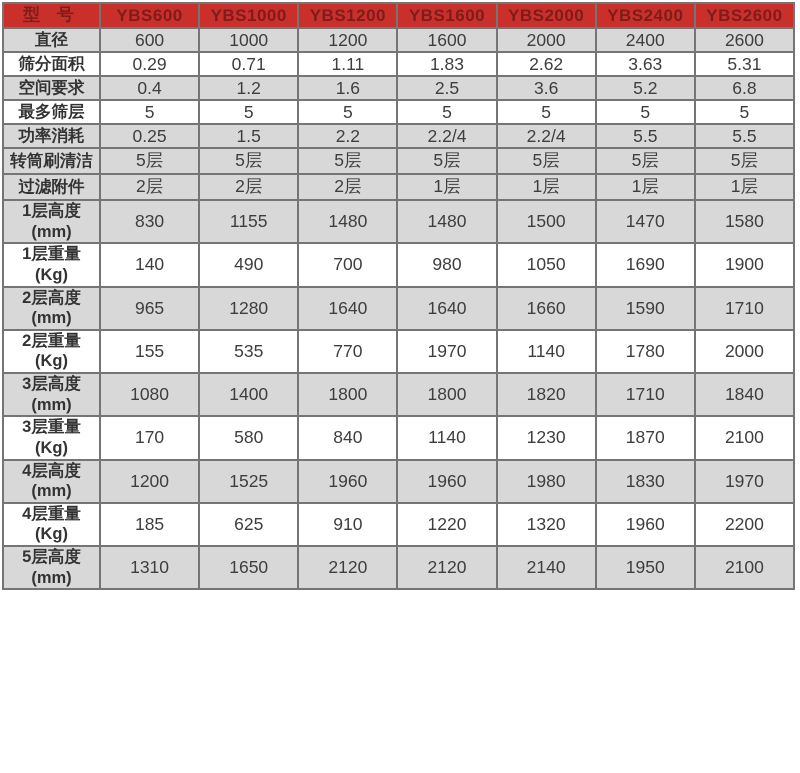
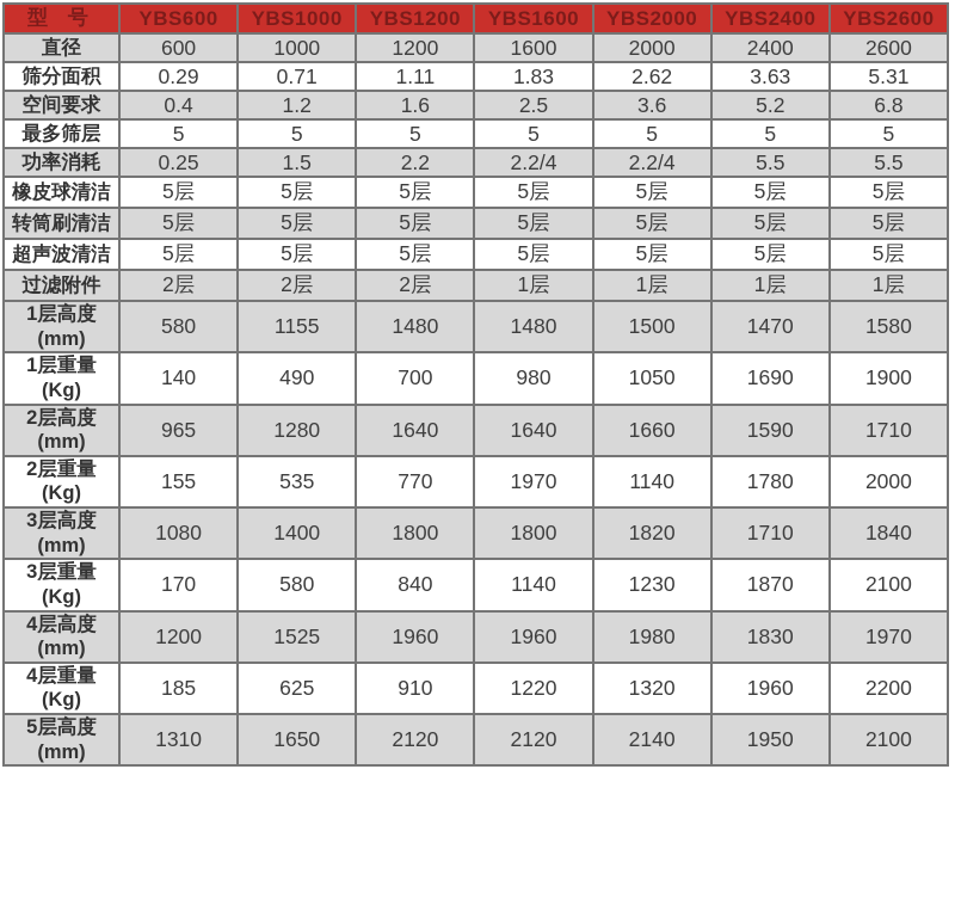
  型 号	YBS600	YBS1000	YBS1200	YBS1600	YBS2000	YBS2400	YBS2600
  直径	600	1000	1200	1600	2000	2400	2600
  筛分面积	0.29	0.71	1.11	1.83	2.62	3.63	5.31
  空间要求	0.4	1.2	1.6	2.5	3.6	5.2	6.8
  最多筛层	5	5	5	5	5	5	5
  功率消耗	0.25	1.5	2.2	2.2/4	2.2/4	5.5	5.5
+ 橡皮球清洁	5层	5层	5层	5层	5层	5层	5层
  转筒刷清洁	5层	5层	5层	5层	5层	5层	5层
+ 超声波清洁	5层	5层	5层	5层	5层	5层	5层
  过滤附件	2层	2层	2层	1层	1层	1层	1层
- 1层高度 (mm)	830	1155	1480	1480	1500	1470	1580
+ 1层高度 (mm)	580	1155	1480	1480	1500	1470	1580
  1层重量 (Kg)	140	490	700	980	1050	1690	1900
  2层高度 (mm)	965	1280	1640	1640	1660	1590	1710
  2层重量 (Kg)	155	535	770	1970	1140	1780	2000
  3层高度 (mm)	1080	1400	1800	1800	1820	1710	1840
  3层重量 (Kg)	170	580	840	1140	1230	1870	2100
  4层高度 (mm)	1200	1525	1960	1960	1980	1830	1970
  4层重量 (Kg)	185	625	910	1220	1320	1960	2200
  5层高度 (mm)	1310	1650	2120	2120	2140	1950	2100
